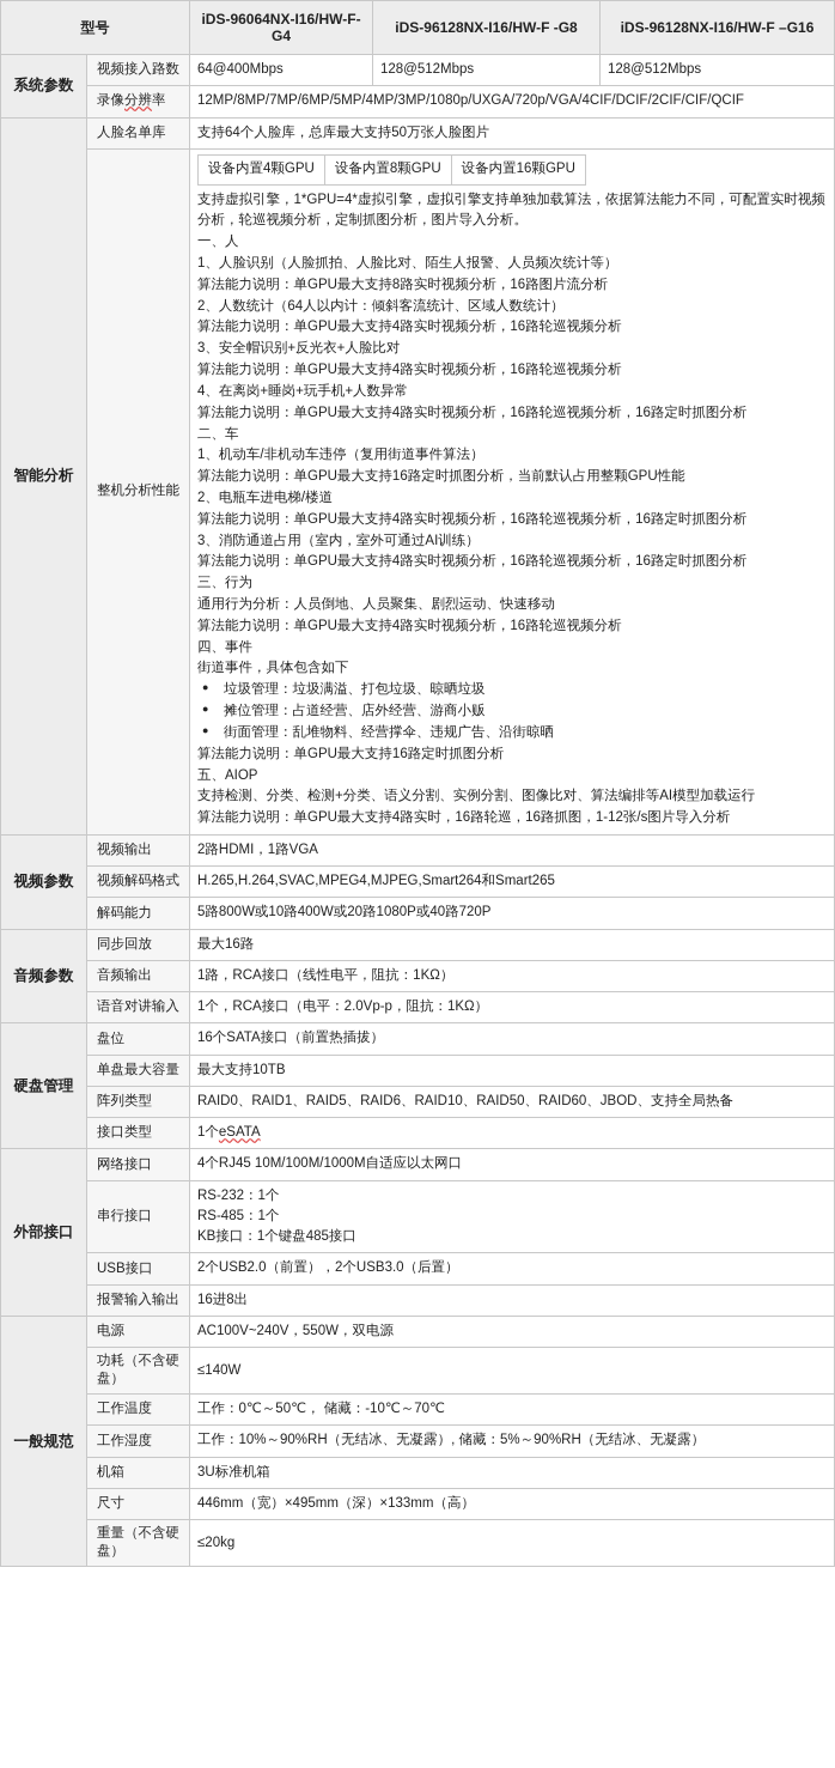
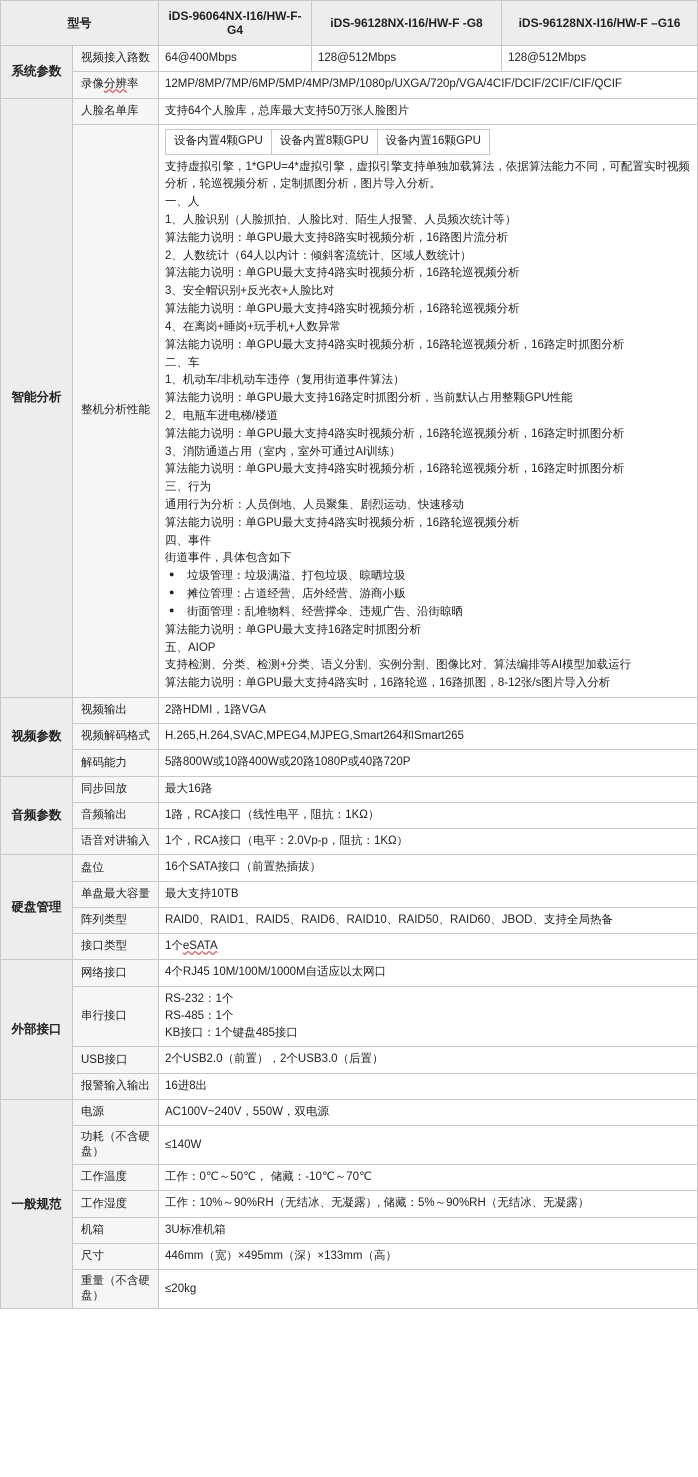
  型号	iDS-96064NX-I16/HW-F-G4	iDS-96128NX-I16/HW-F -G8	iDS-96128NX-I16/HW-F –G16
  系统参数	视频接入路数	64@400Mbps	128@512Mbps	128@512Mbps
  录像分辨率	12MP/8MP/7MP/6MP/5MP/4MP/3MP/1080p/UXGA/720p/VGA/4CIF/DCIF/2CIF/CIF/QCIF
  智能分析	人脸名单库	支持64个人脸库，总库最大支持50万张人脸图片
- 整机分析性能	设备内置4颗GPU 设备内置8颗GPU 设备内置16颗GPU 支持虚拟引擎，1*GPU=4*虚拟引擎，虚拟引擎支持单独加载算法，依据算法能力不同，可配置实时视频分析，轮巡视频分析，定制抓图分析，图片导入分析。一、人1、人脸识别（人脸抓拍、人脸比对、陌生人报警、人员频次统计等）算法能力说明：单GPU最大支持8路实时视频分析，16路图片流分析2、人数统计（64人以内计：倾斜客流统计、区域人数统计）算法能力说明：单GPU最大支持4路实时视频分析，16路轮巡视频分析3、安全帽识别+反光衣+人脸比对算法能力说明：单GPU最大支持4路实时视频分析，16路轮巡视频分析4、在离岗+睡岗+玩手机+人数异常算法能力说明：单GPU最大支持4路实时视频分析，16路轮巡视频分析，16路定时抓图分析二、车1、机动车/非机动车违停（复用街道事件算法）算法能力说明：单GPU最大支持16路定时抓图分析，当前默认占用整颗GPU性能2、电瓶车进电梯/楼道算法能力说明：单GPU最大支持4路实时视频分析，16路轮巡视频分析，16路定时抓图分析3、消防通道占用（室内，室外可通过AI训练）算法能力说明：单GPU最大支持4路实时视频分析，16路轮巡视频分析，16路定时抓图分析三、行为通用行为分析：人员倒地、人员聚集、剧烈运动、快速移动算法能力说明：单GPU最大支持4路实时视频分析，16路轮巡视频分析四、事件街道事件，具体包含如下垃圾管理：垃圾满溢、打包垃圾、晾晒垃圾摊位管理：占道经营、店外经营、游商小贩街面管理：乱堆物料、经营撑伞、违规广告、沿街晾晒算法能力说明：单GPU最大支持16路定时抓图分析五、AIOP支持检测、分类、检测+分类、语义分割、实例分割、图像比对、算法编排等AI模型加载运行算法能力说明：单GPU最大支持4路实时，16路轮巡，16路抓图，1-12张/s图片导入分析
+ 整机分析性能	设备内置4颗GPU 设备内置8颗GPU 设备内置16颗GPU 支持虚拟引擎，1*GPU=4*虚拟引擎，虚拟引擎支持单独加载算法，依据算法能力不同，可配置实时视频分析，轮巡视频分析，定制抓图分析，图片导入分析。一、人1、人脸识别（人脸抓拍、人脸比对、陌生人报警、人员频次统计等）算法能力说明：单GPU最大支持8路实时视频分析，16路图片流分析2、人数统计（64人以内计：倾斜客流统计、区域人数统计）算法能力说明：单GPU最大支持4路实时视频分析，16路轮巡视频分析3、安全帽识别+反光衣+人脸比对算法能力说明：单GPU最大支持4路实时视频分析，16路轮巡视频分析4、在离岗+睡岗+玩手机+人数异常算法能力说明：单GPU最大支持4路实时视频分析，16路轮巡视频分析，16路定时抓图分析二、车1、机动车/非机动车违停（复用街道事件算法）算法能力说明：单GPU最大支持16路定时抓图分析，当前默认占用整颗GPU性能2、电瓶车进电梯/楼道算法能力说明：单GPU最大支持4路实时视频分析，16路轮巡视频分析，16路定时抓图分析3、消防通道占用（室内，室外可通过AI训练）算法能力说明：单GPU最大支持4路实时视频分析，16路轮巡视频分析，16路定时抓图分析三、行为通用行为分析：人员倒地、人员聚集、剧烈运动、快速移动算法能力说明：单GPU最大支持4路实时视频分析，16路轮巡视频分析四、事件街道事件，具体包含如下垃圾管理：垃圾满溢、打包垃圾、晾晒垃圾摊位管理：占道经营、店外经营、游商小贩街面管理：乱堆物料、经营撑伞、违规广告、沿街晾晒算法能力说明：单GPU最大支持16路定时抓图分析五、AIOP支持检测、分类、检测+分类、语义分割、实例分割、图像比对、算法编排等AI模型加载运行算法能力说明：单GPU最大支持4路实时，16路轮巡，16路抓图，8-12张/s图片导入分析
  视频参数	视频输出	2路HDMI，1路VGA
  视频解码格式	H.265,H.264,SVAC,MPEG4,MJPEG,Smart264和Smart265
  解码能力	5路800W或10路400W或20路1080P或40路720P
  音频参数	同步回放	最大16路
  音频输出	1路，RCA接口（线性电平，阻抗：1KΩ）
  语音对讲输入	1个，RCA接口（电平：2.0Vp-p，阻抗：1KΩ）
  硬盘管理	盘位	16个SATA接口（前置热插拔）
  单盘最大容量	最大支持10TB
  阵列类型	RAID0、RAID1、RAID5、RAID6、RAID10、RAID50、RAID60、JBOD、支持全局热备
  接口类型	1个eSATA
  外部接口	网络接口	4个RJ45 10M/100M/1000M自适应以太网口
  串行接口	RS-232：1个 RS-485：1个 KB接口：1个键盘485接口
  USB接口	2个USB2.0（前置），2个USB3.0（后置）
  报警输入输出	16进8出
  一般规范	电源	AC100V~240V，550W，双电源
  功耗（不含硬盘）	≤140W
  工作温度	工作：0℃～50℃， 储藏：-10℃～70℃
  工作湿度	工作：10%～90%RH（无结冰、无凝露）, 储藏：5%～90%RH（无结冰、无凝露）
  机箱	3U标准机箱
  尺寸	446mm（宽）×495mm（深）×133mm（高）
  重量（不含硬盘）	≤20kg
